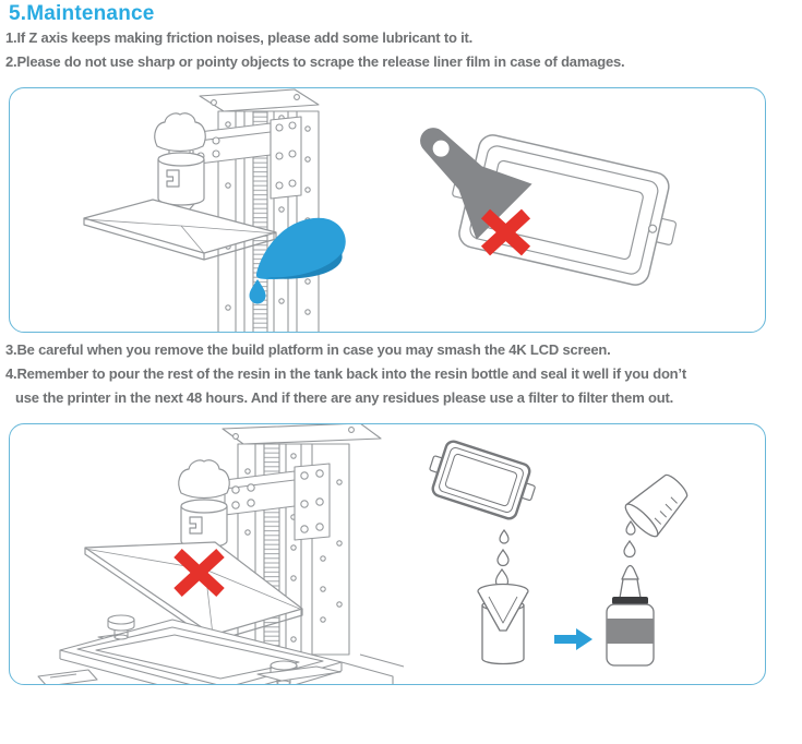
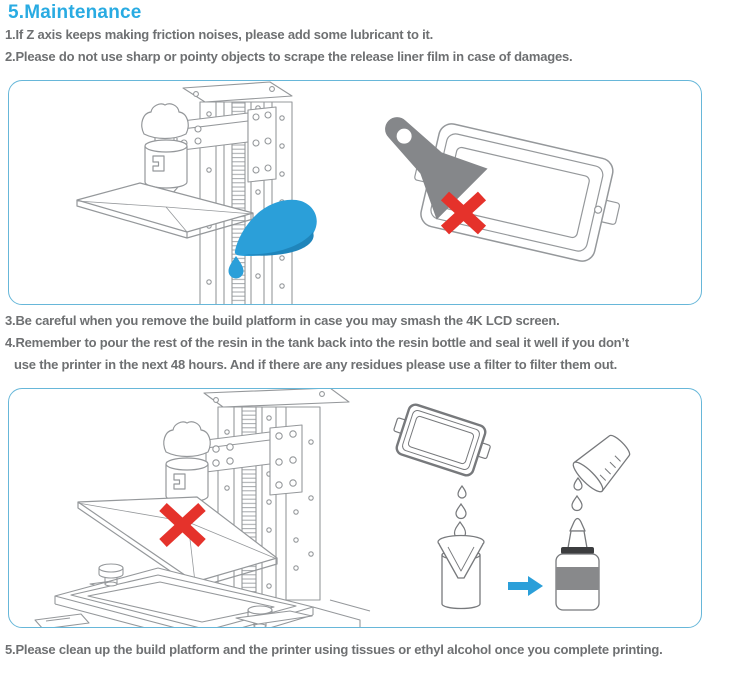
  5.Maintenance
  1.If Z axis keeps making friction noises, please add some lubricant to it.
  2.Please do not use sharp or pointy objects to scrape the release liner film in case of damages.
  3.Be careful when you remove the build platform in case you may smash the 4K LCD screen.
  4.Remember to pour the rest of the resin in the tank back into the resin bottle and seal it well if you don’t
  use the printer in the next 48 hours. And if there are any residues please use a filter to filter them out.
+ 5.Please clean up the build platform and the printer using tissues or ethyl alcohol once you complete printing.
